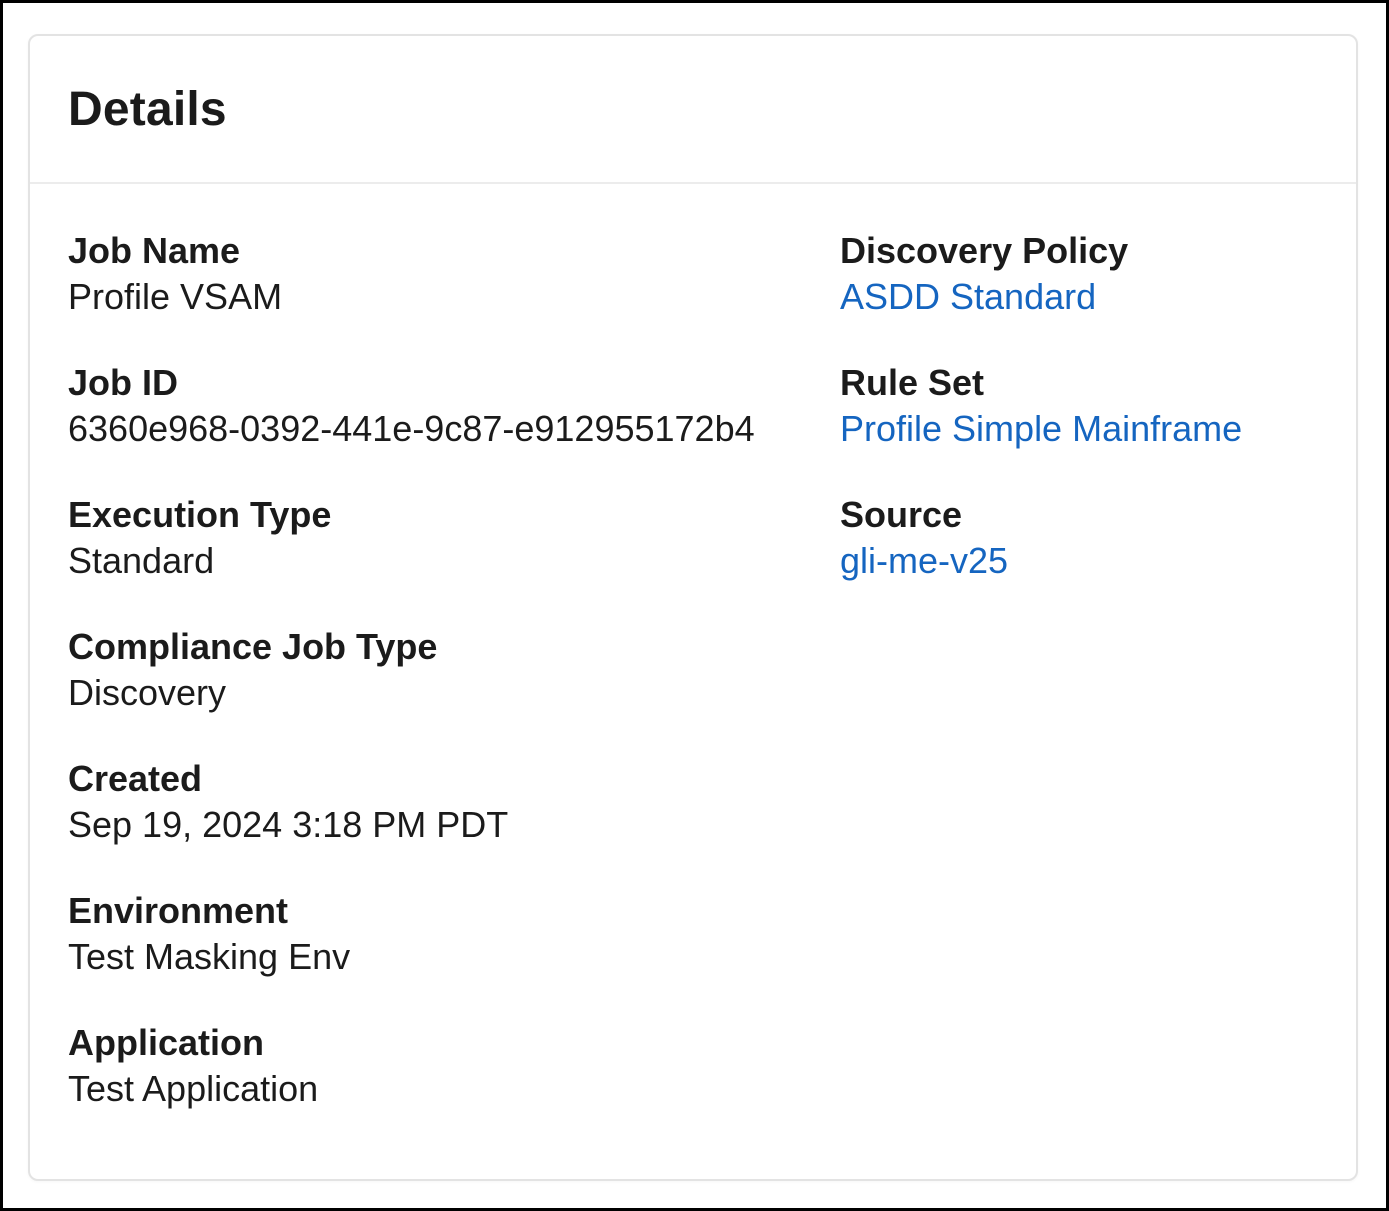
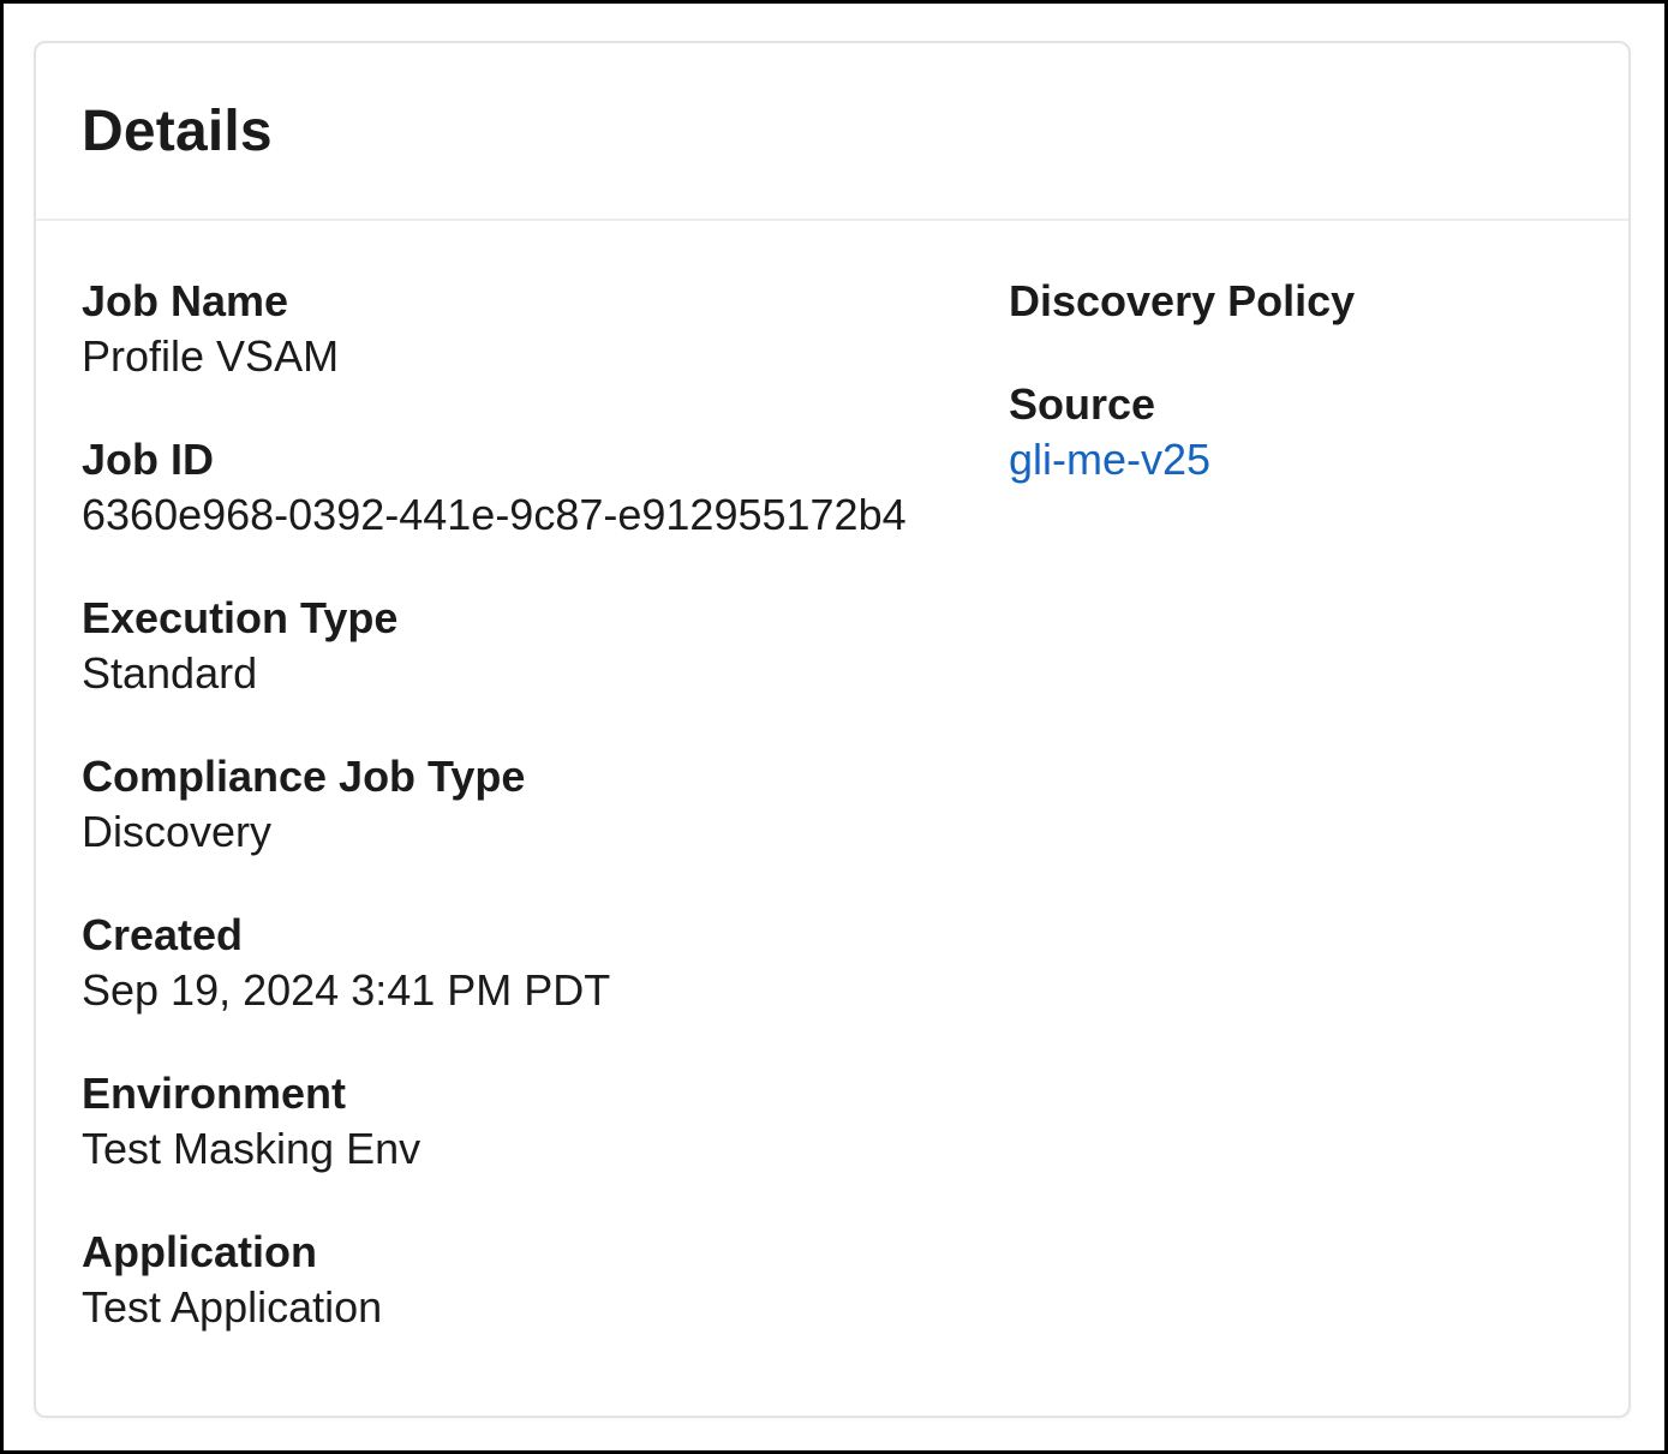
  Details
  Job Name
  Profile VSAM
  Job ID
  6360e968-0392-441e-9c87-e912955172b4
  Execution Type
  Standard
  Compliance Job Type
  Discovery
  Created
- Sep 19, 2024 3:18 PM PDT
+ Sep 19, 2024 3:41 PM PDT
  Environment
  Test Masking Env
  Application
  Test Application
  Discovery Policy
- ASDD Standard
- Rule Set
- Profile Simple Mainframe
  Source
  gli-me-v25
